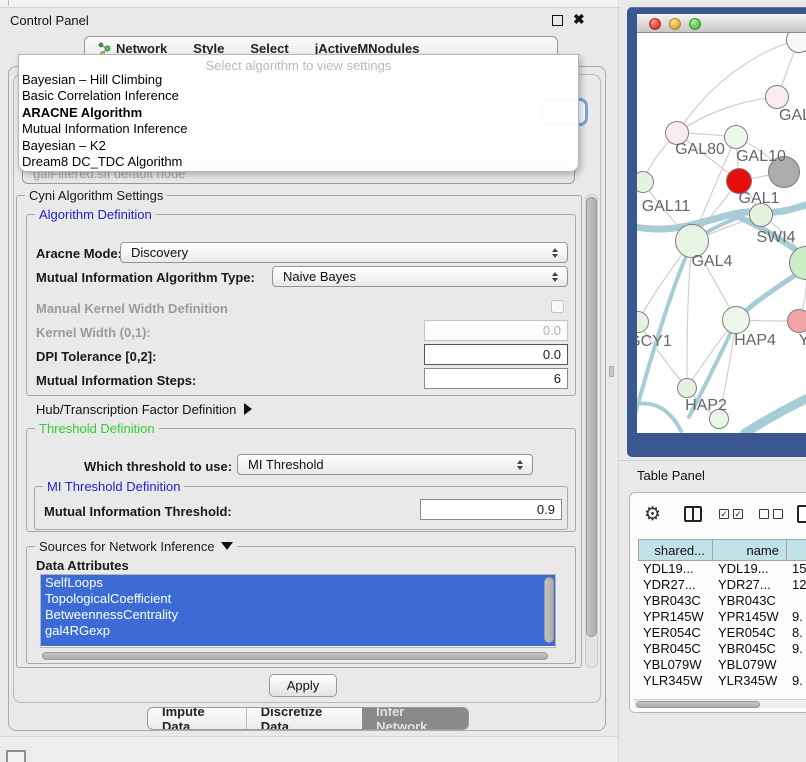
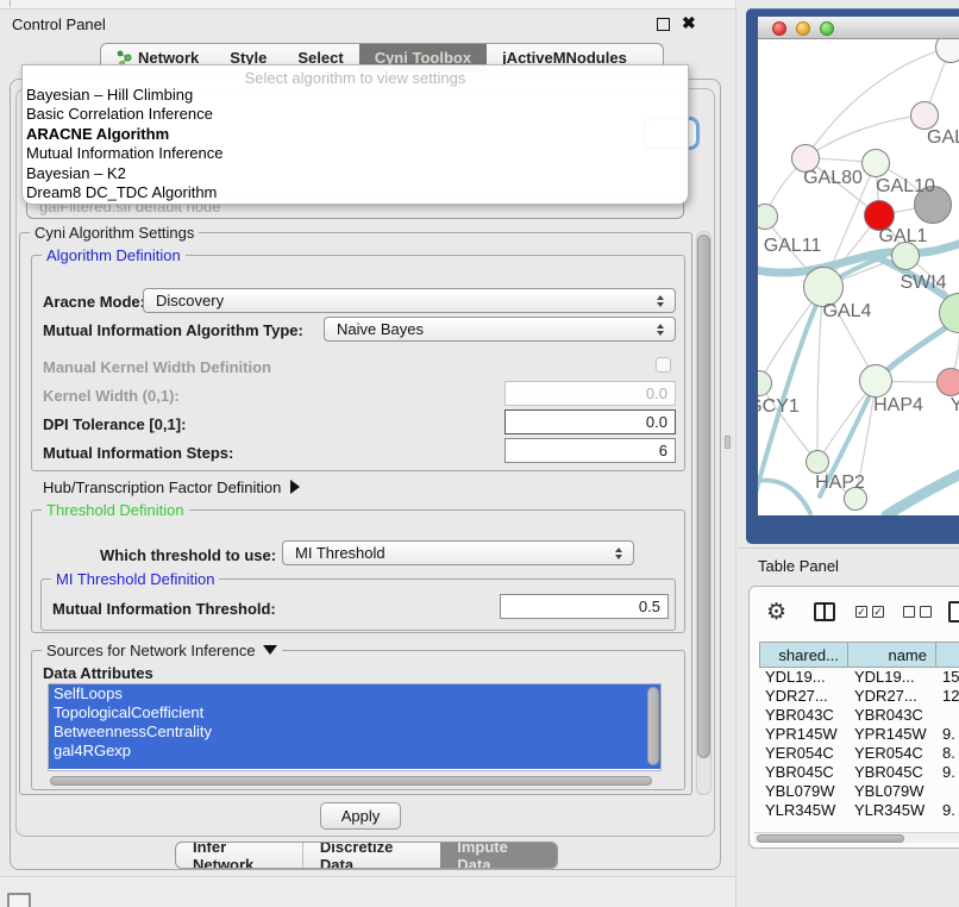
  Control Panel
  ✖
  Network
  Style
  Select
+ Cyni Toolbox
  jActiveMNodules
  galFiltered.sif default node
  Select algorithm to view settings
  Bayesian – Hill Climbing
  Basic Correlation Inference
  ARACNE Algorithm
  Mutual Information Inference
  Bayesian – K2
  Dream8 DC_TDC Algorithm
  Cyni Algorithm Settings
  Algorithm Definition
  Aracne Mode
  Discovery
  Mutual Information Algorithm Type:
  Naive Bayes
  Manual Kernel Width Definition
  Kernel Width (0,1):
  0.0
- DPI Tolerance [0,2]:
+ DPI Tolerance [0,1]:
  0.0
  Mutual Information Steps:
  6
  Hub/Transcription Factor Definition
  Threshold Definition
  Which threshold to use:
  MI Threshold
  MI Threshold Definition
  Mutual Information Threshold:
- 0.9
+ 0.5
  Sources for Network Inference
  Data Attributes
  SelfLoops
  TopologicalCoefficient
  BetweennessCentrality
  gal4RGexp
  Apply
- Impute Data
+ Infer Network
  Discretize Data
- Infer Network
+ Impute Data
  GAL80
  GAL10
  GAL1
  GAL11
  SWI4
  GAL4
  CY1
  HAP4
  Y
  HAP2
  Table Panel
  ⚙
  ✓
  ✓
  shared...
  name
  YDL19...
  YDL19...
  15
  YDR27...
  YDR27...
  12
  YBR043C
  YBR043C
  YPR145W
  YPR145W
  9.
  YER054C
  YER054C
  8.
  YBR045C
  YBR045C
  9.
  YBL079W
  YBL079W
  YLR345W
  YLR345W
  9.
